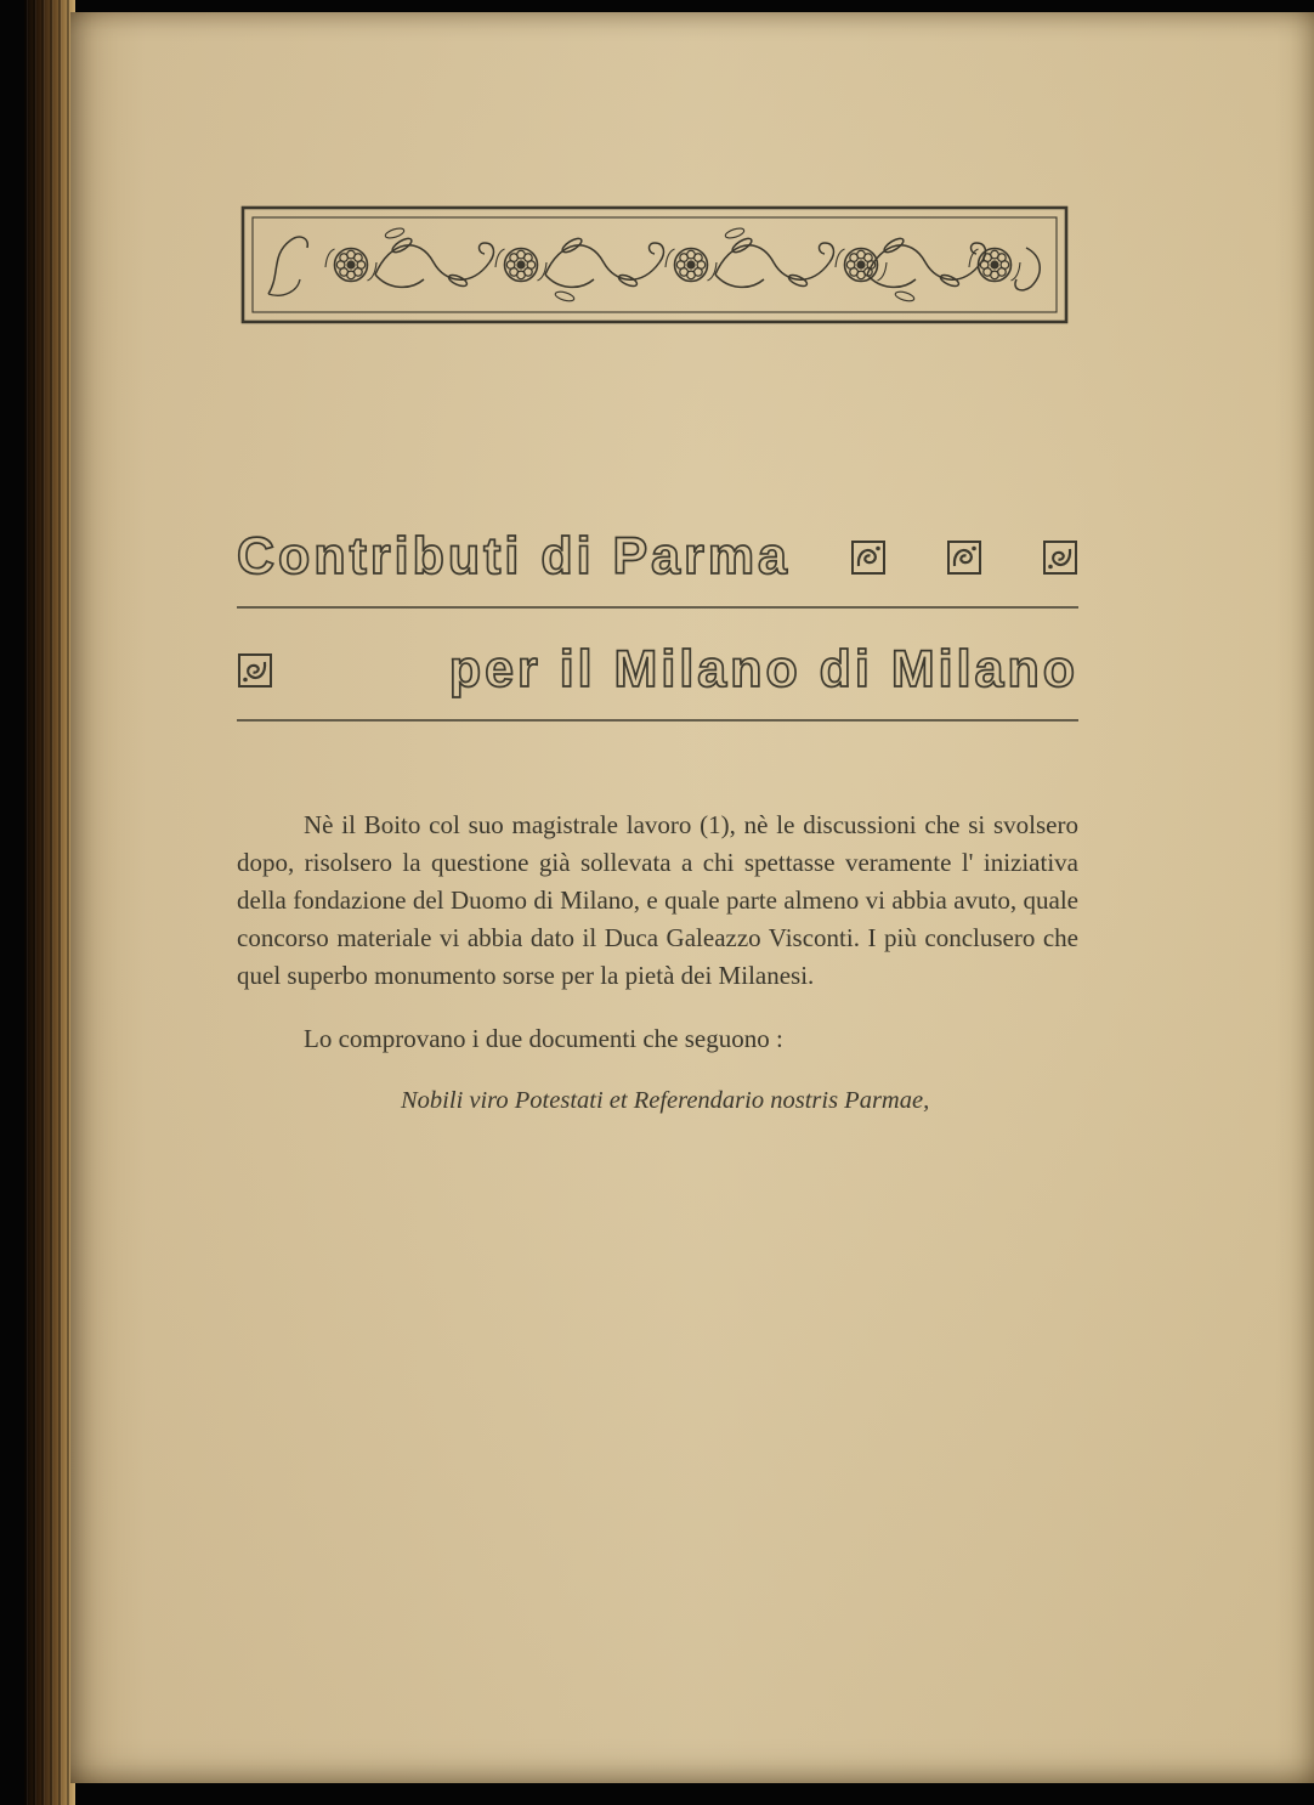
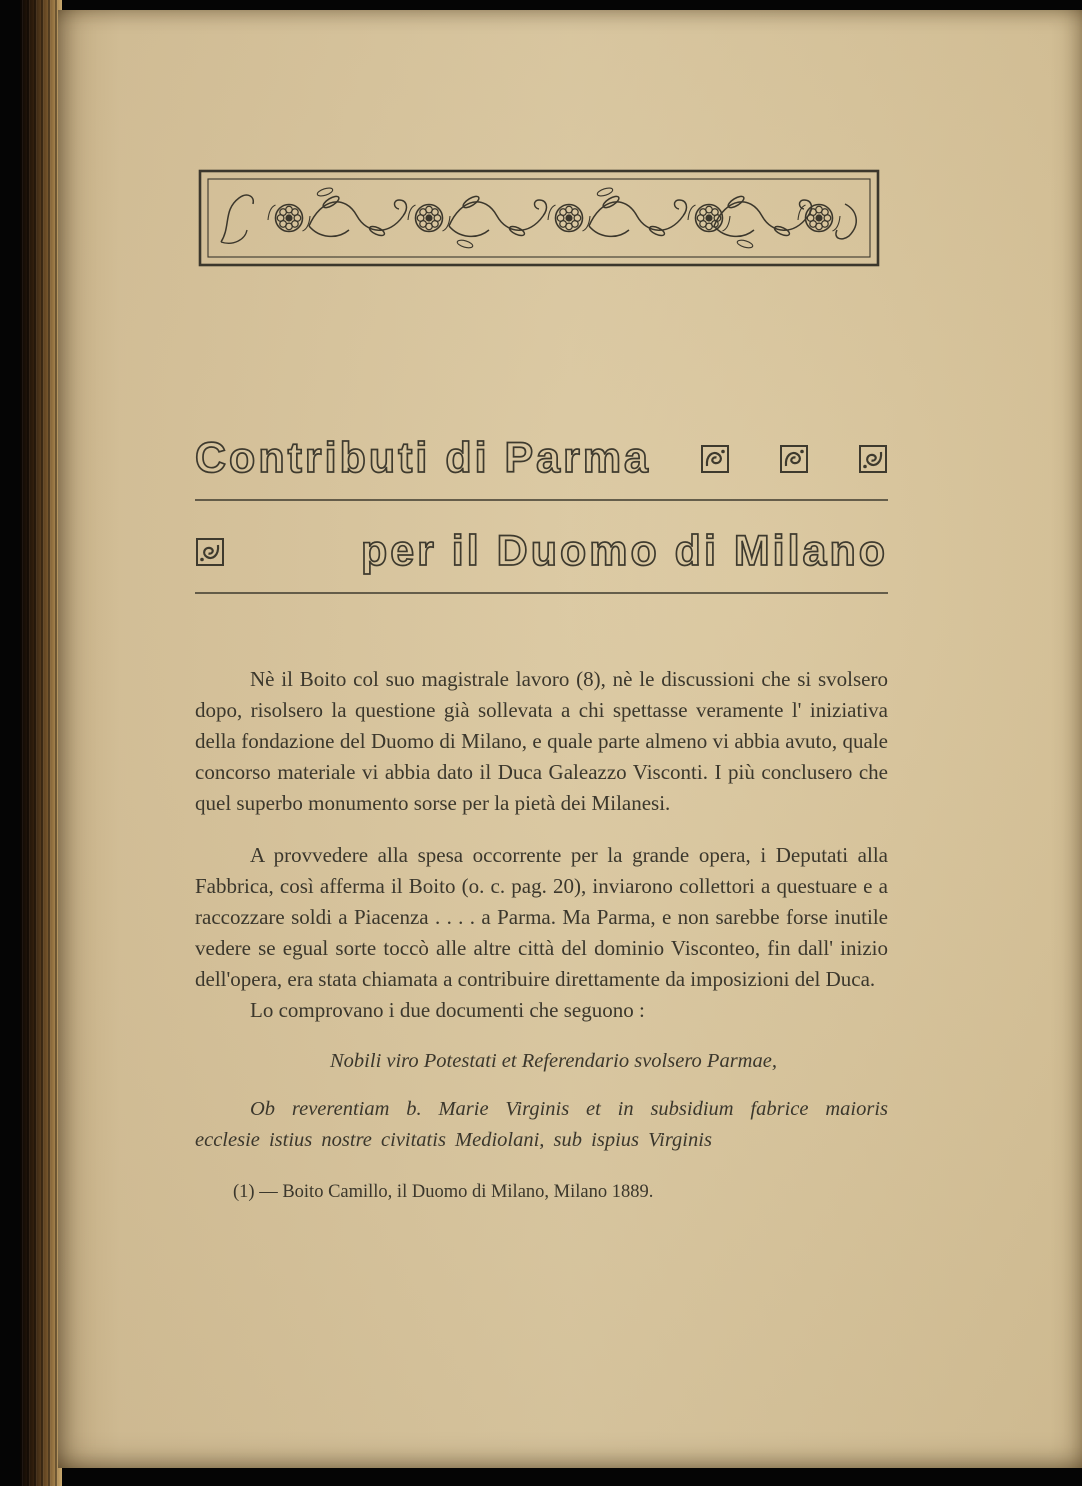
  Contributi di Parma
- per il Milano di Milano
+ per il Duomo di Milano
- Nè il Boito col suo magistrale lavoro (1), nè le discussioni che si svolsero dopo, risolsero la questione già sollevata a chi spettasse veramente l' iniziativa della fondazione del Duomo di Milano, e quale parte almeno vi abbia avuto, quale concorso materiale vi abbia dato il Duca Galeazzo Visconti. I più conclusero che quel superbo monumento sorse per la pietà dei Milanesi.
+ Nè il Boito col suo magistrale lavoro (8), nè le discussioni che si svolsero dopo, risolsero la questione già sollevata a chi spettasse veramente l' iniziativa della fondazione del Duomo di Milano, e quale parte almeno vi abbia avuto, quale concorso materiale vi abbia dato il Duca Galeazzo Visconti. I più conclusero che quel superbo monumento sorse per la pietà dei Milanesi.
+ A provvedere alla spesa occorrente per la grande opera, i Deputati alla Fabbrica, così afferma il Boito (o. c. pag. 20), inviarono collettori a questuare e a raccozzare soldi a Piacenza . . . . a Parma. Ma Parma, e non sarebbe forse inutile vedere se egual sorte toccò alle altre città del dominio Visconteo, fin dall' inizio dell'opera, era stata chiamata a contribuire direttamente da imposizioni del Duca.
  Lo comprovano i due documenti che seguono :
- Nobili viro Potestati et Referendario nostris Parmae,
+ Nobili viro Potestati et Referendario svolsero Parmae,
+ Ob reverentiam b. Marie Virginis et in subsidium fabrice maioris ecclesie istius nostre civitatis Mediolani, sub ispius Virginis
+ (1) — Boito Camillo, il Duomo di Milano, Milano 1889.
